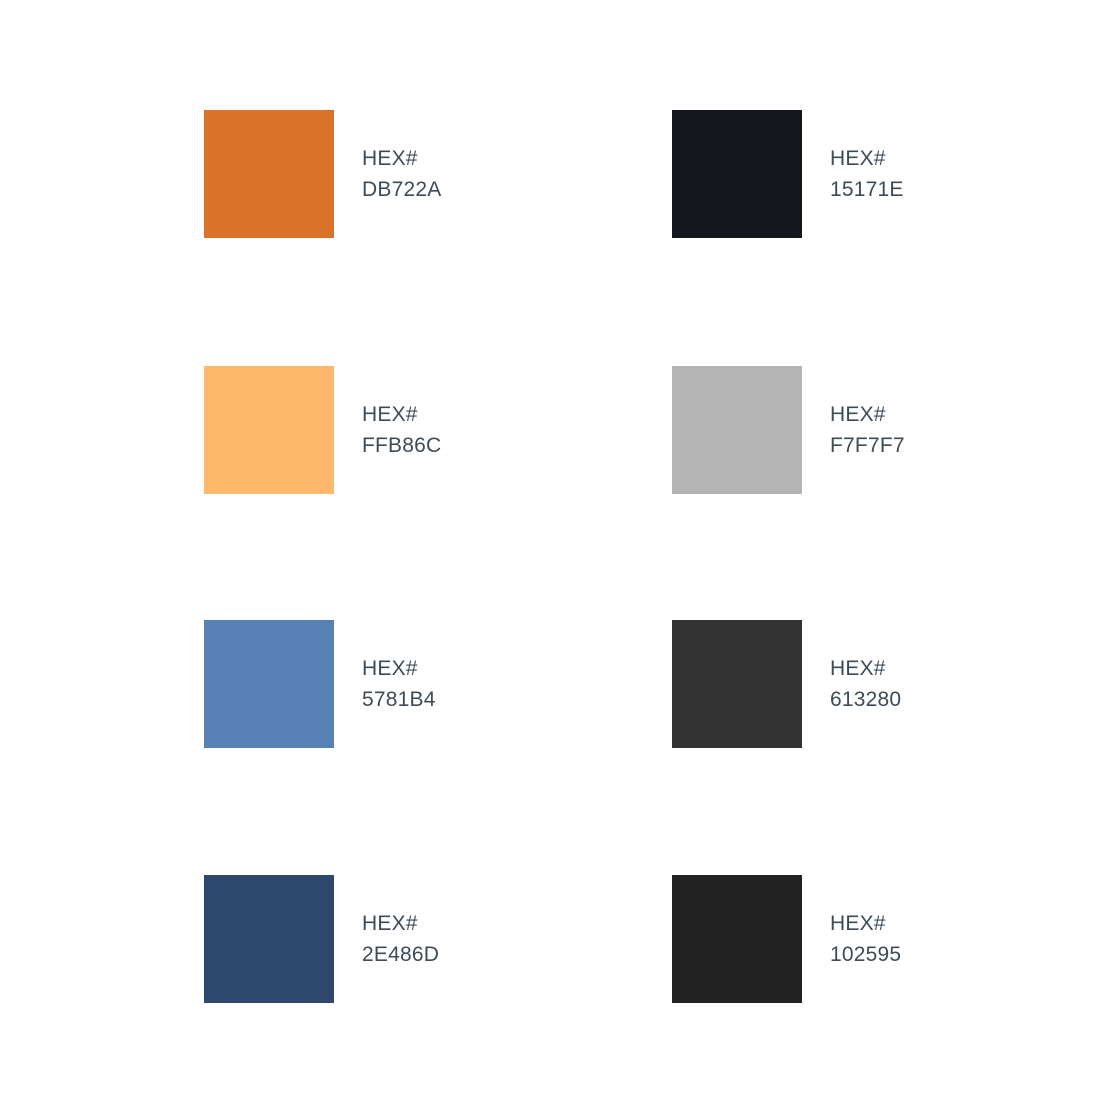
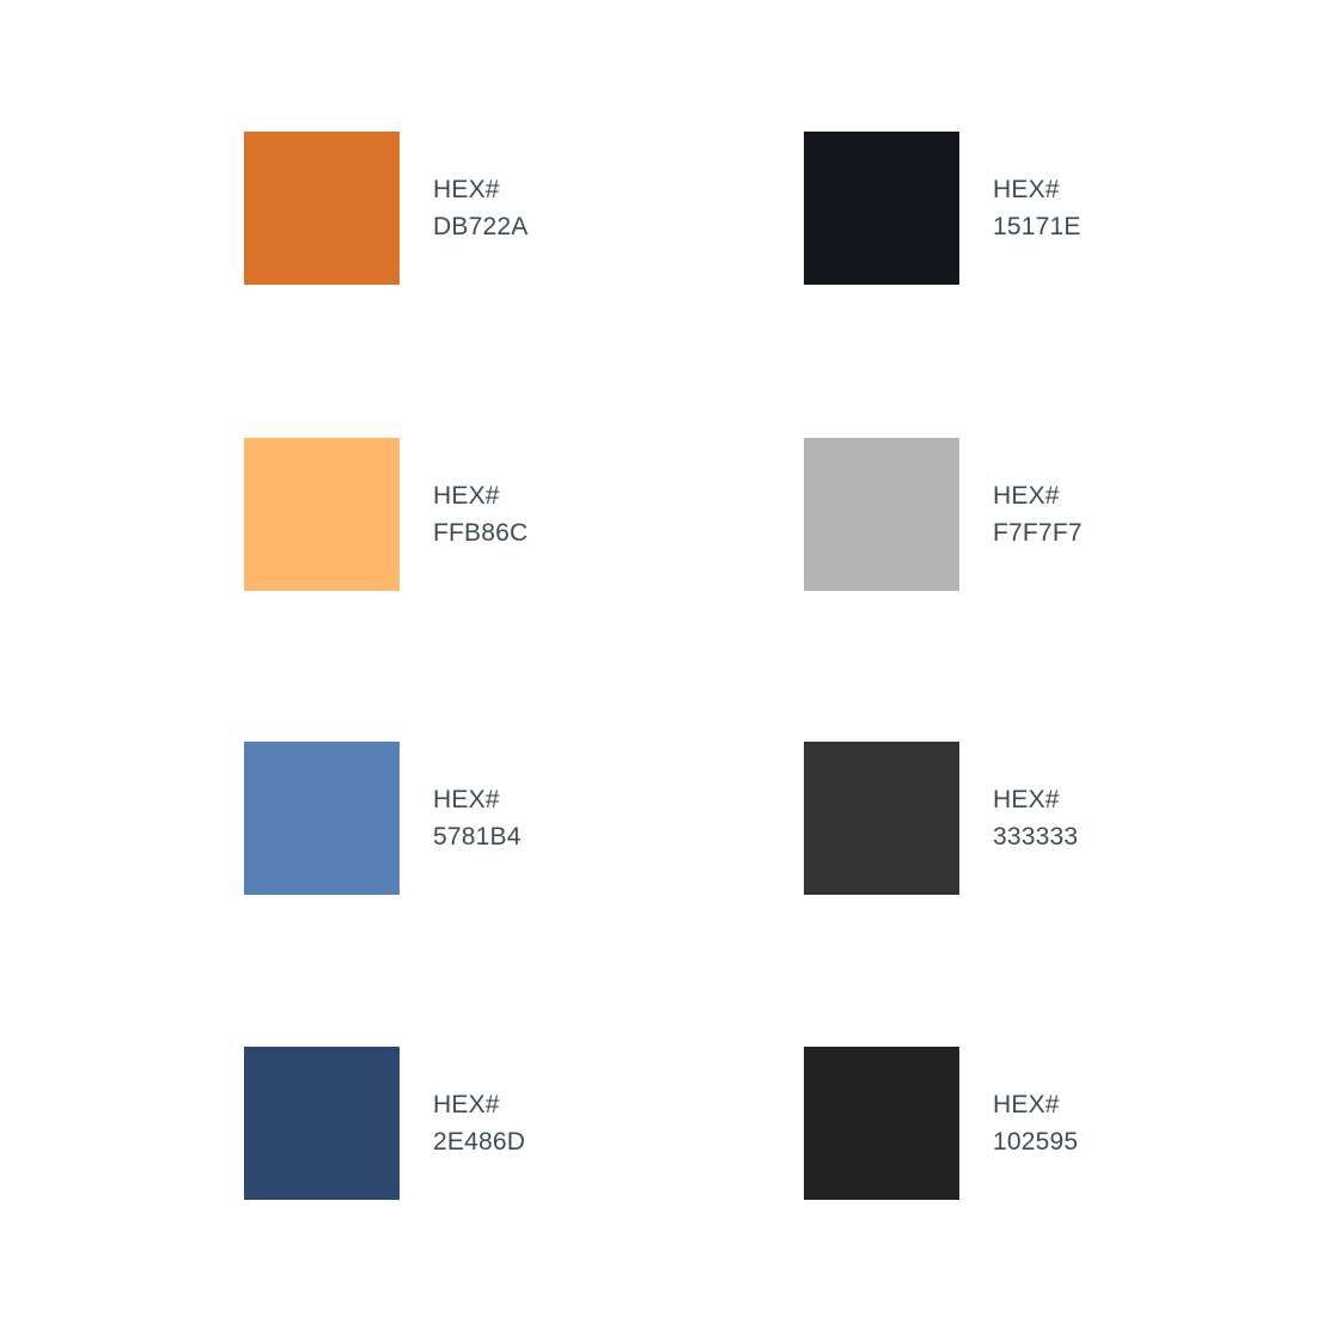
  HEX#
  DB722A
  HEX#
  15171E
  HEX#
  FFB86C
  HEX#
  F7F7F7
  HEX#
  5781B4
  HEX#
- 613280
+ 333333
  HEX#
  2E486D
  HEX#
  102595
